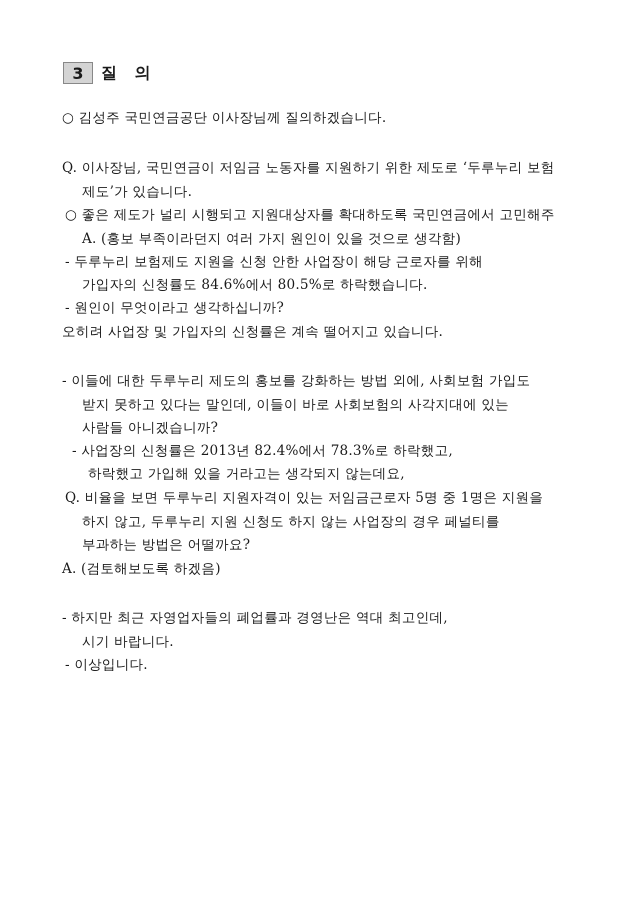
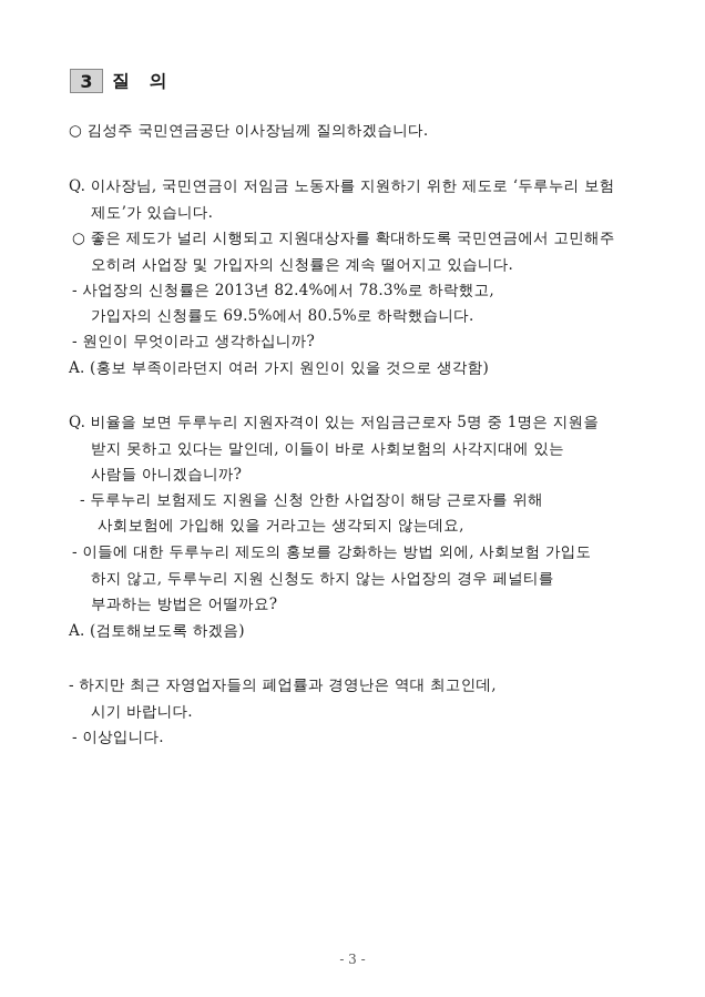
  3
  질 의
  ○ 김성주 국민연금공단 이사장님께 질의하겠습니다.
  Q. 이사장님, 국민연금이 저임금 노동자를 지원하기 위한 제도로 ‘두루누리 보험
  제도’가 있습니다.
  ○ 좋은 제도가 널리 시행되고 지원대상자를 확대하도록 국민연금에서 고민해주
- A. (홍보 부족이라던지 여러 가지 원인이 있을 것으로 생각함)
+ 오히려 사업장 및 가입자의 신청률은 계속 떨어지고 있습니다.
- - 두루누리 보험제도 지원을 신청 안한 사업장이 해당 근로자를 위해
+ - 사업장의 신청률은 2013년 82.4%에서 78.3%로 하락했고,
- 가입자의 신청률도 84.6%에서 80.5%로 하락했습니다.
+ 가입자의 신청률도 69.5%에서 80.5%로 하락했습니다.
  - 원인이 무엇이라고 생각하십니까?
- 오히려 사업장 및 가입자의 신청률은 계속 떨어지고 있습니다.
+ A. (홍보 부족이라던지 여러 가지 원인이 있을 것으로 생각함)
- - 이들에 대한 두루누리 제도의 홍보를 강화하는 방법 외에, 사회보험 가입도
+ Q. 비율을 보면 두루누리 지원자격이 있는 저임금근로자 5명 중 1명은 지원을
  받지 못하고 있다는 말인데, 이들이 바로 사회보험의 사각지대에 있는
  사람들 아니겠습니까?
- - 사업장의 신청률은 2013년 82.4%에서 78.3%로 하락했고,
+ - 두루누리 보험제도 지원을 신청 안한 사업장이 해당 근로자를 위해
- 하락했고 가입해 있을 거라고는 생각되지 않는데요,
+ 사회보험에 가입해 있을 거라고는 생각되지 않는데요,
- Q. 비율을 보면 두루누리 지원자격이 있는 저임금근로자 5명 중 1명은 지원을
+ - 이들에 대한 두루누리 제도의 홍보를 강화하는 방법 외에, 사회보험 가입도
  하지 않고, 두루누리 지원 신청도 하지 않는 사업장의 경우 페널티를
  부과하는 방법은 어떨까요?
  A. (검토해보도록 하겠음)
  - 하지만 최근 자영업자들의 폐업률과 경영난은 역대 최고인데,
  시기 바랍니다.
  - 이상입니다.
+ - 3 -
